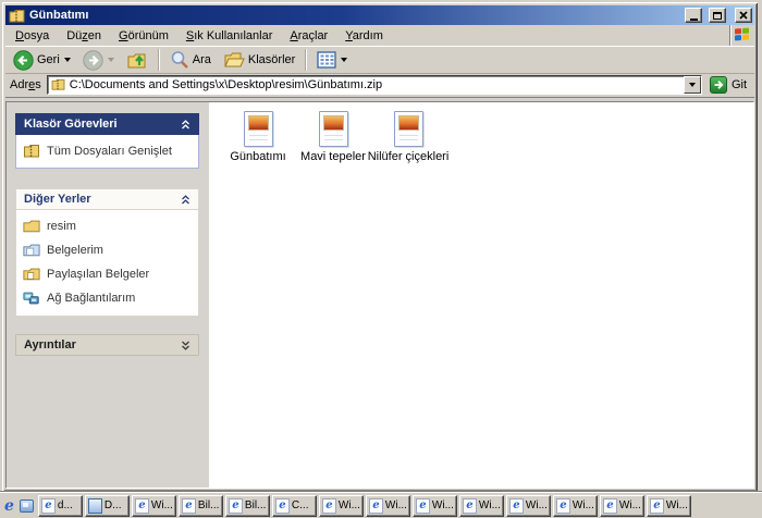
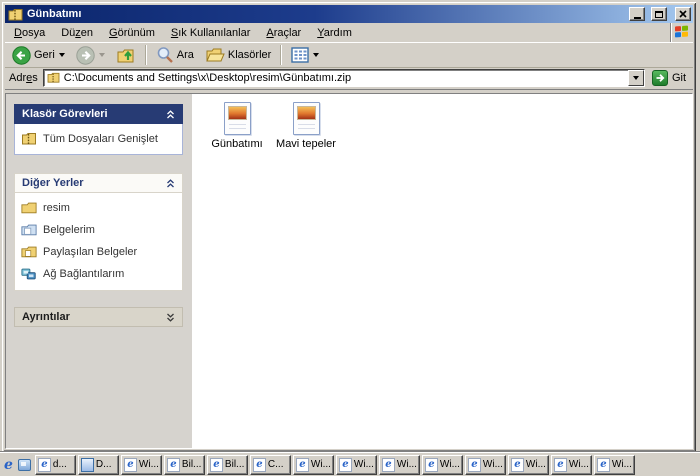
  Günbatımı
  Dosya
  Düzen
  Görünüm
  Sık Kullanılanlar
  Araçlar
  Yardım
  Geri
  Ara
  Klasörler
  Adres
  C:\Documents and Settings\x\Desktop\resim\Günbatımı.zip
  Git
  Klasör Görevleri
  Tüm Dosyaları Genişlet
  Diğer Yerler
  resim
  Belgelerim
  Paylaşılan Belgeler
  Ağ Bağlantılarım
  Ayrıntılar
  Günbatımı
  Mavi tepeler
- Nilüfer çiçekleri
  e
  e
  d...
  D...
  e
  Wi...
  e
  Bil...
  e
  Bil...
  e
  C...
  e
  Wi...
  e
  Wi...
  e
  Wi...
  e
  Wi...
  e
  Wi...
  e
  Wi...
  e
  Wi...
  e
  Wi...
